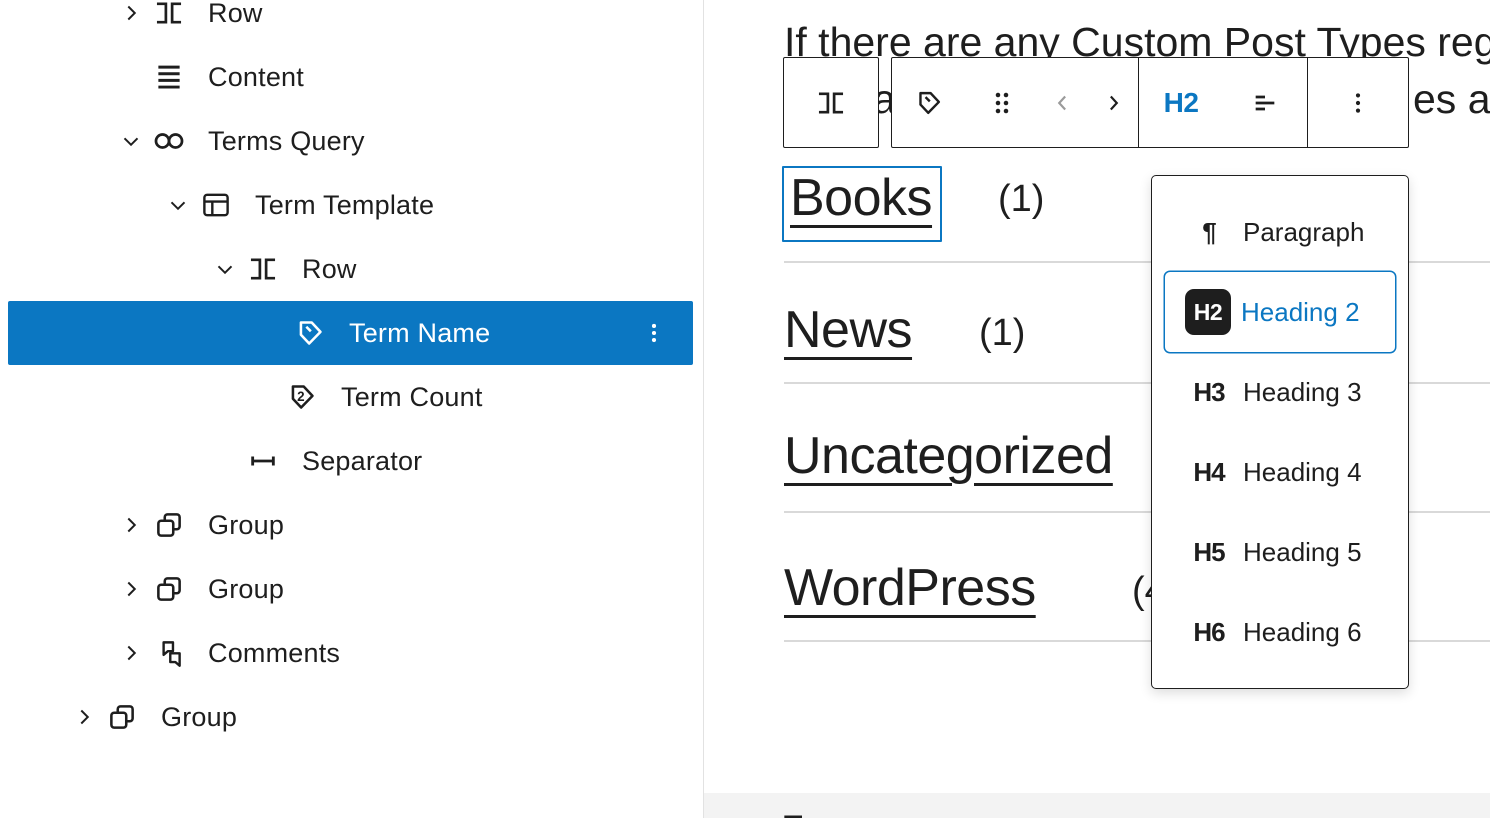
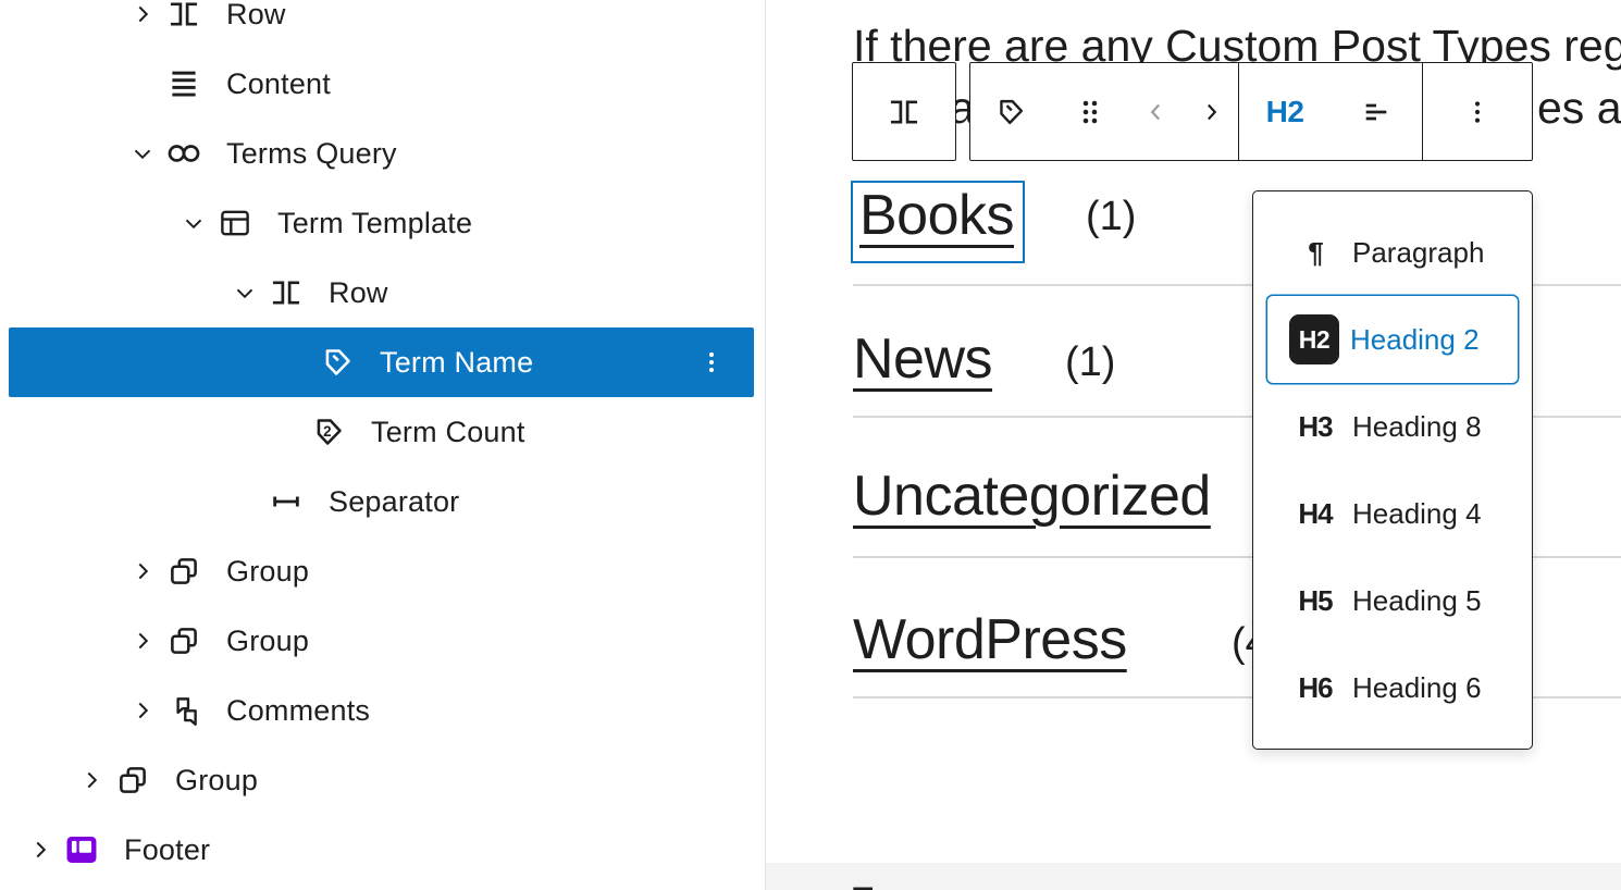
  Row
  Content
  Terms Query
  Term Template
  Row
  Term Name
  2
  Term Count
  Separator
  Group
  Group
  Comments
  Group
+ Footer
  If there are any Custom Post Types reg
  es a
  Books
  (1)
  News
  (1)
  Uncategorized
  WordPress
  H2
  ¶
  Paragraph
  H2
  Heading 2
  H3
- Heading 3
+ Heading 8
  H4
  Heading 4
  H5
  Heading 5
  H6
  Heading 6
